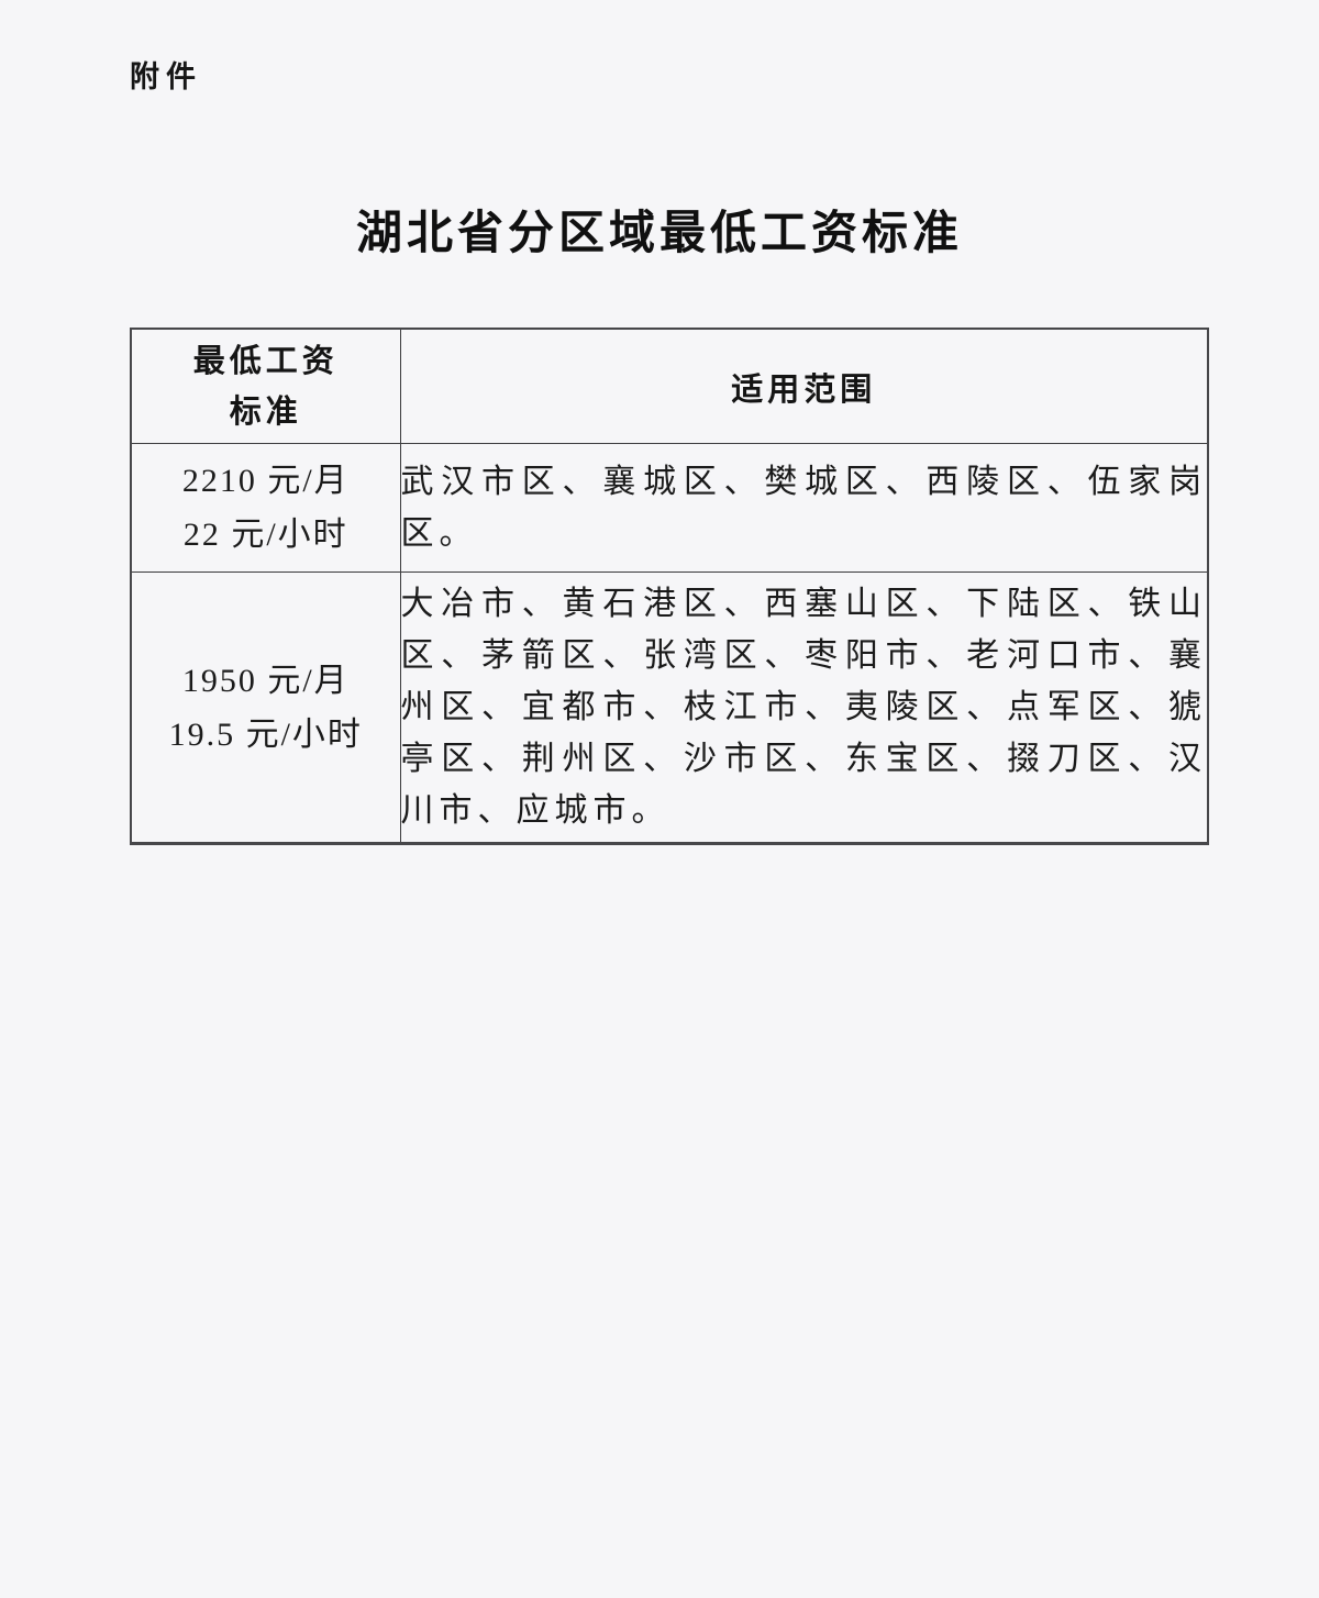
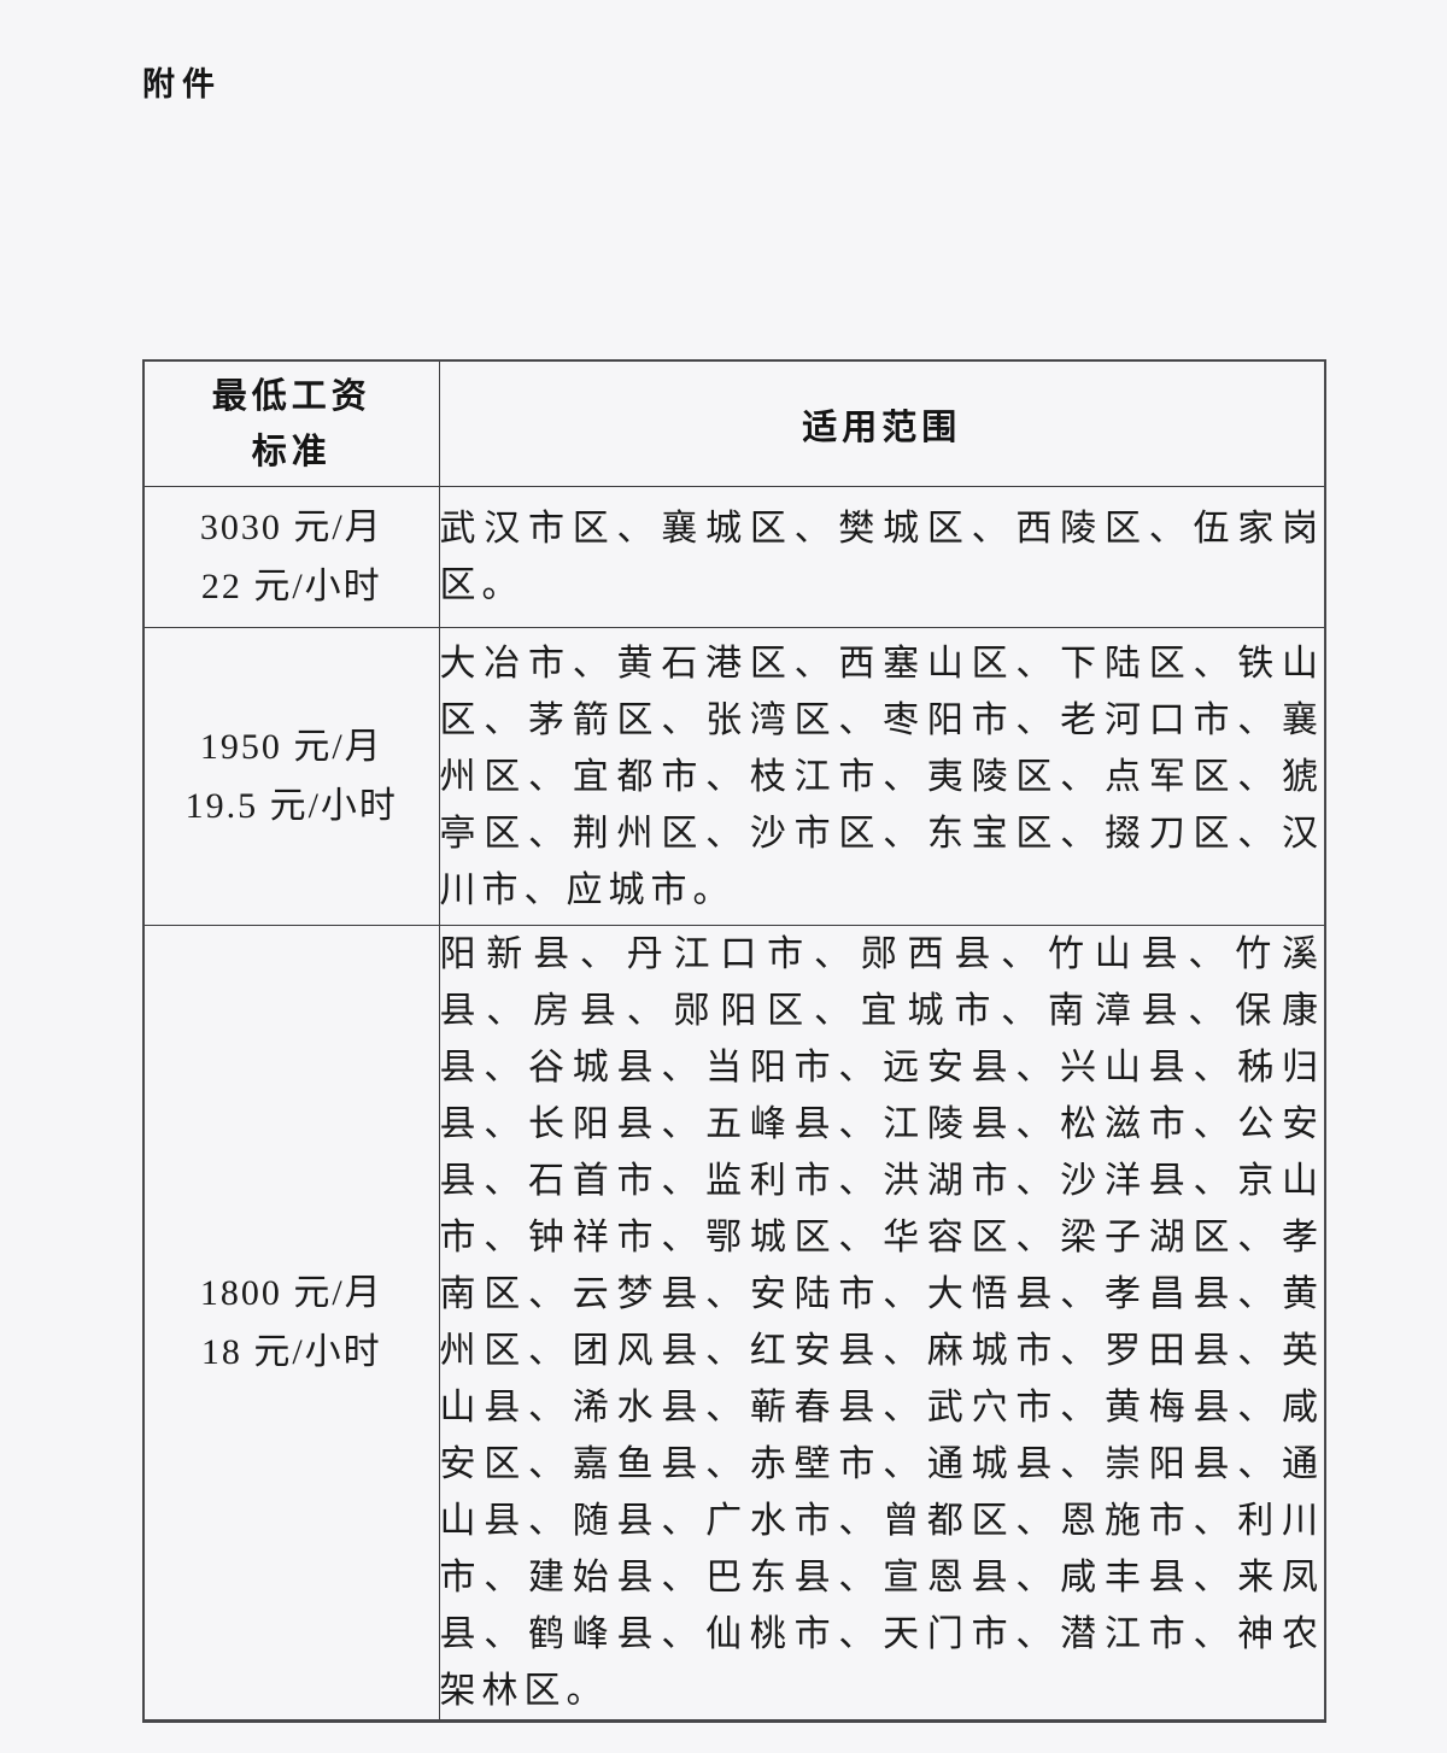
  附件
- 湖北省分区域最低工资标准
  最低工资标准	适用范围
- 2210 元/月 22 元/小时	武汉市区、襄城区、樊城区、西陵区、伍家岗区。
+ 3030 元/月 22 元/小时	武汉市区、襄城区、樊城区、西陵区、伍家岗区。
  1950 元/月 19.5 元/小时	大冶市、黄石港区、西塞山区、下陆区、铁山区、茅箭区、张湾区、枣阳市、老河口市、襄州区、宜都市、枝江市、夷陵区、点军区、猇亭区、荆州区、沙市区、东宝区、掇刀区、汉川市、应城市。
+ 1800 元/月 18 元/小时	阳新县、丹江口市、郧西县、竹山县、竹溪县、房县、郧阳区、宜城市、南漳县、保康县、谷城县、当阳市、远安县、兴山县、秭归县、长阳县、五峰县、江陵县、松滋市、公安县、石首市、监利市、洪湖市、沙洋县、京山市、钟祥市、鄂城区、华容区、梁子湖区、孝南区、云梦县、安陆市、大悟县、孝昌县、黄州区、团风县、红安县、麻城市、罗田县、英山县、浠水县、蕲春县、武穴市、黄梅县、咸安区、嘉鱼县、赤壁市、通城县、崇阳县、通山县、随县、广水市、曾都区、恩施市、利川市、建始县、巴东县、宣恩县、咸丰县、来凤县、鹤峰县、仙桃市、天门市、潜江市、神农架林区。
